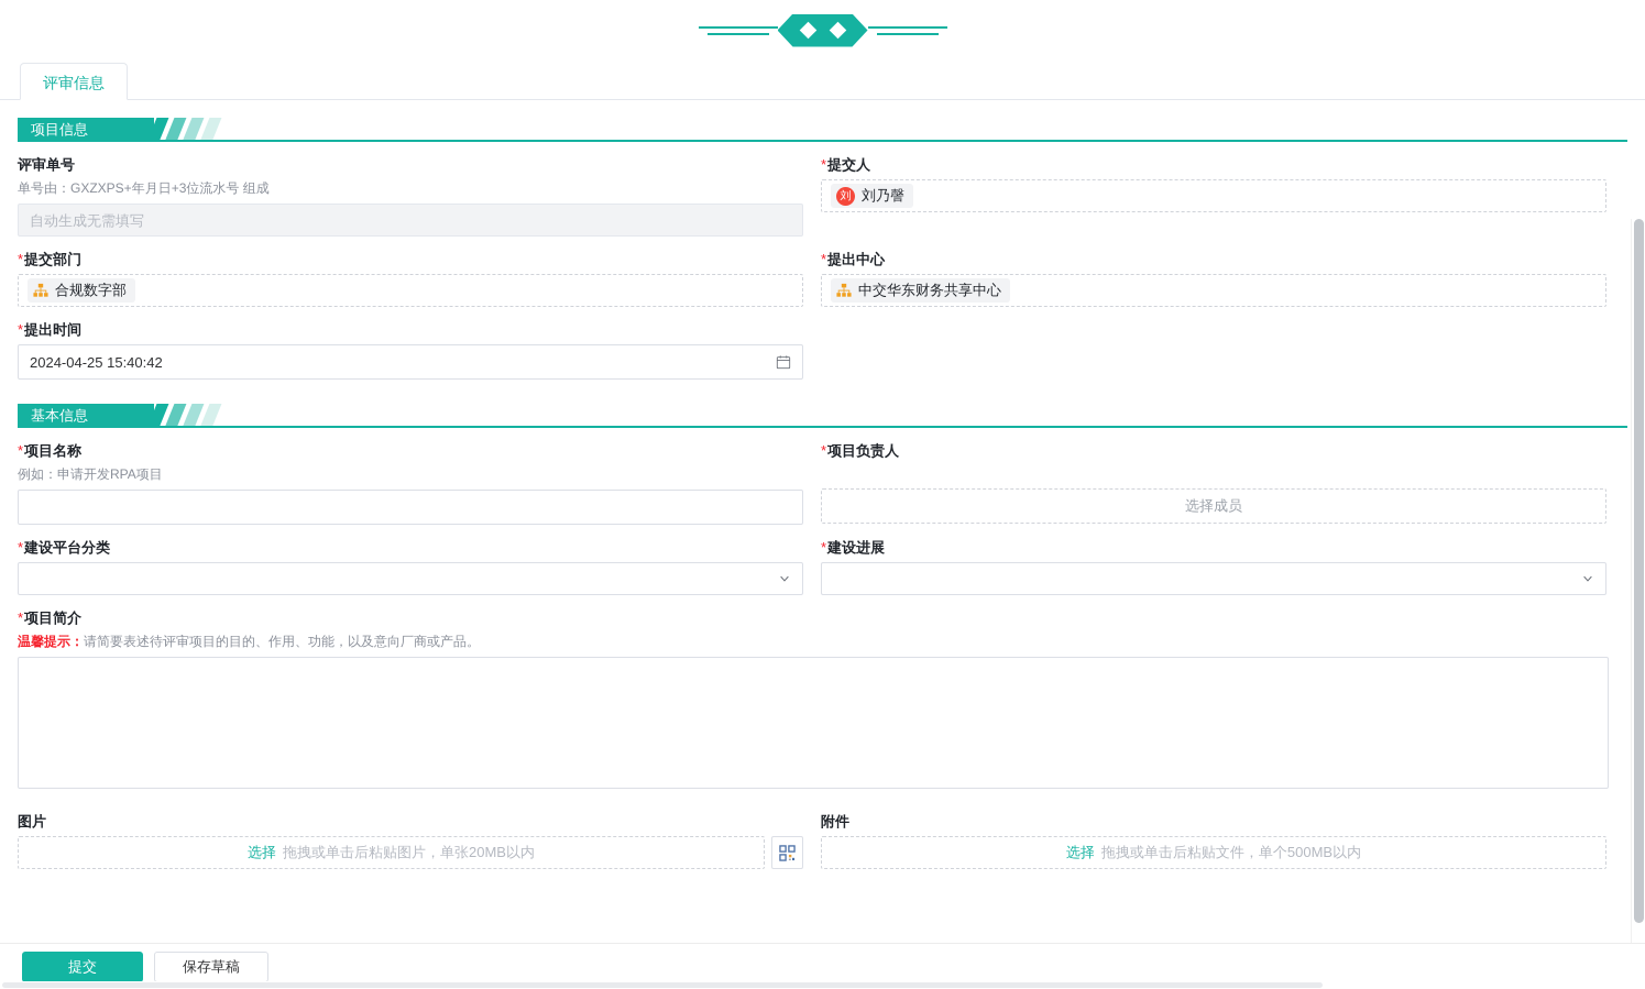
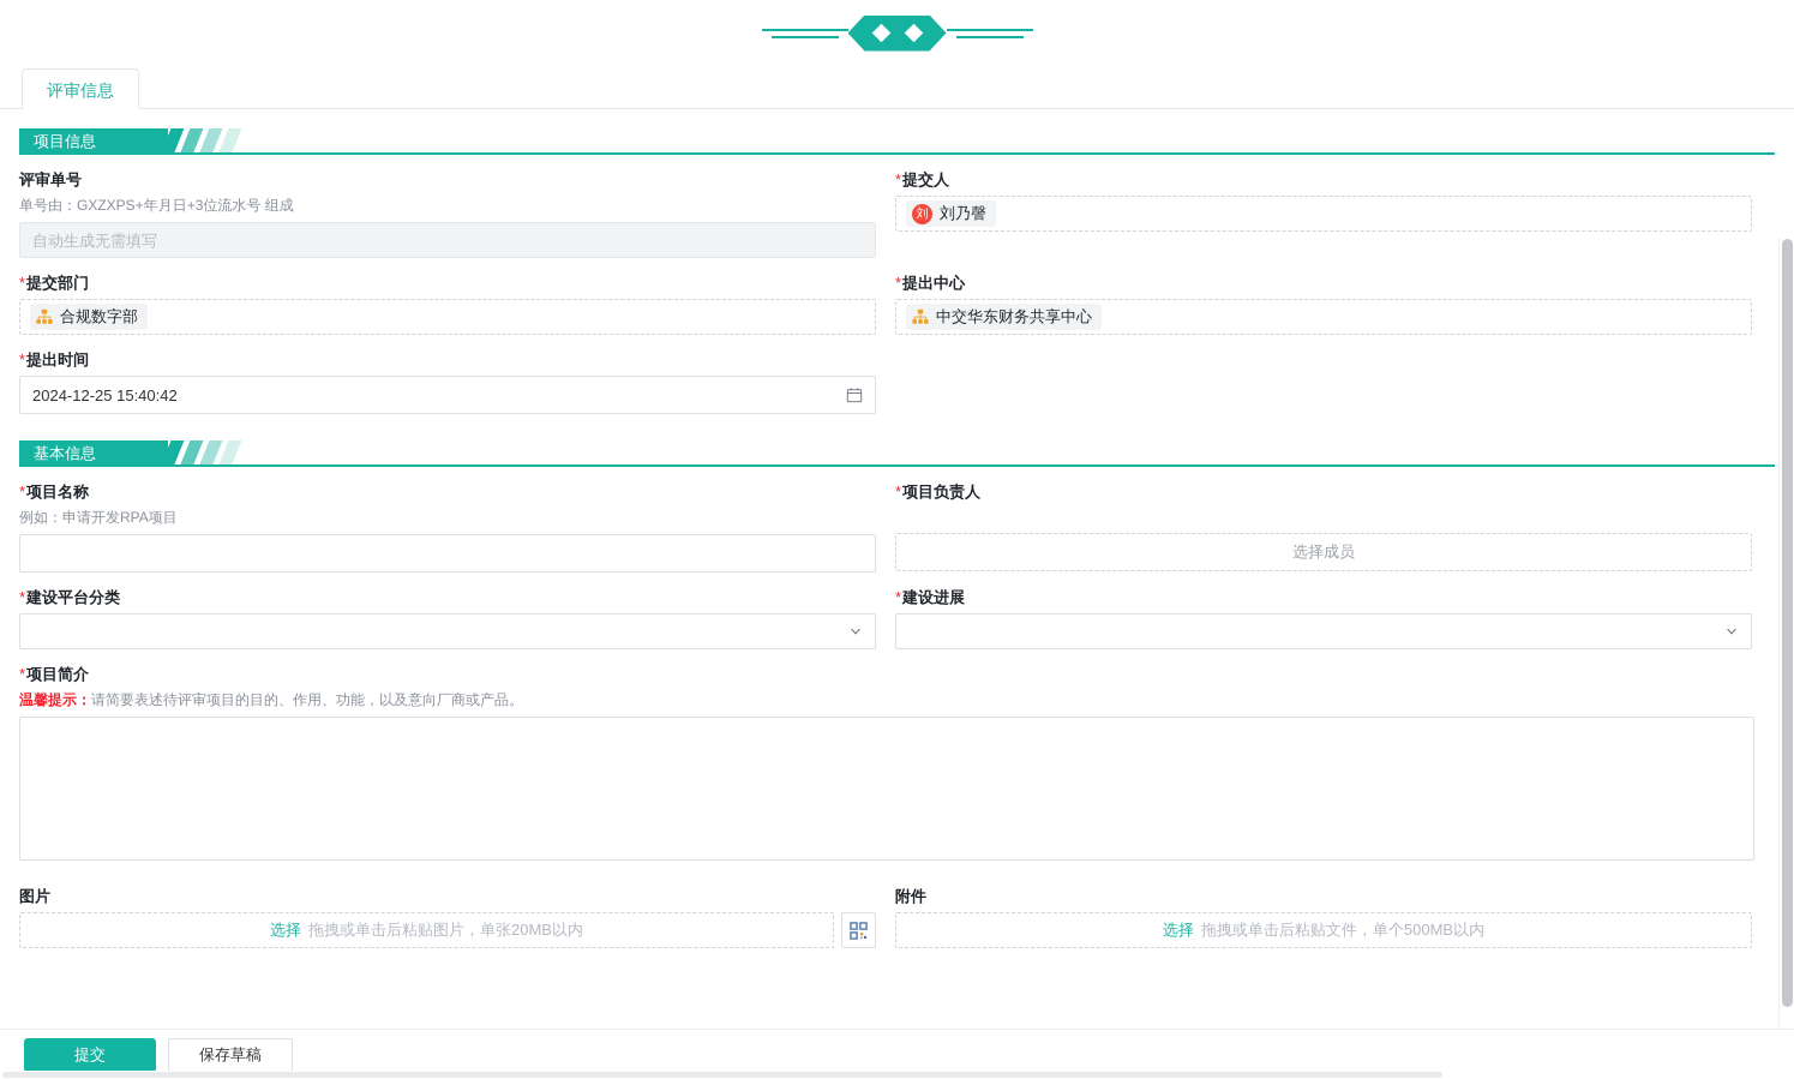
  评审信息
  项目信息
  评审单号
  单号由：GXZXPS+年月日+3位流水号 组成
  自动生成无需填写
  *提交人
  刘
  刘乃謦
  *提交部门
  合规数字部
  *提出中心
  中交华东财务共享中心
  *提出时间
- 2024-04-25 15:40:42
+ 2024-12-25 15:40:42
  基本信息
  *项目名称
  例如：申请开发RPA项目
  *项目负责人
  选择成员
  *建设平台分类
  *建设进展
  *项目简介
  温馨提示：请简要表述待评审项目的目的、作用、功能，以及意向厂商或产品。
  图片
  选择
  拖拽或单击后粘贴图片，单张20MB以内
  附件
  选择
  拖拽或单击后粘贴文件，单个500MB以内
  提交
  保存草稿
